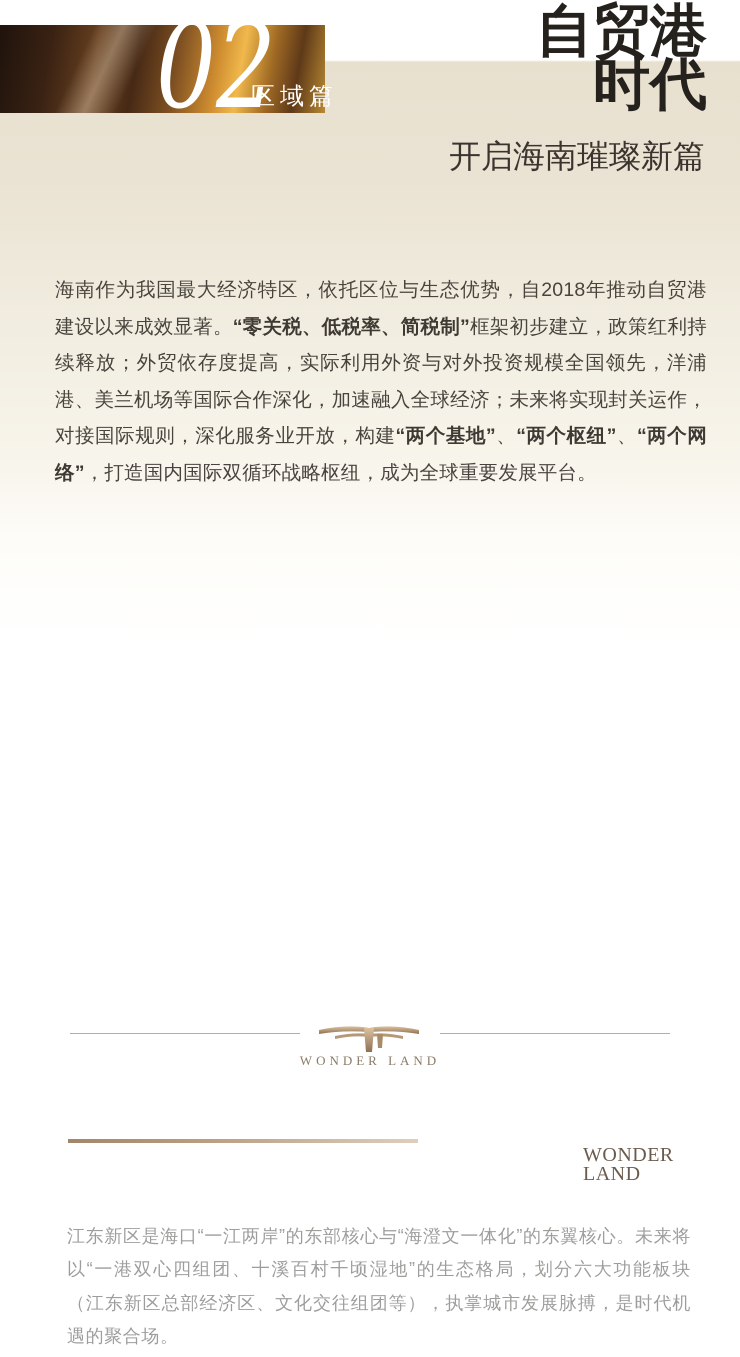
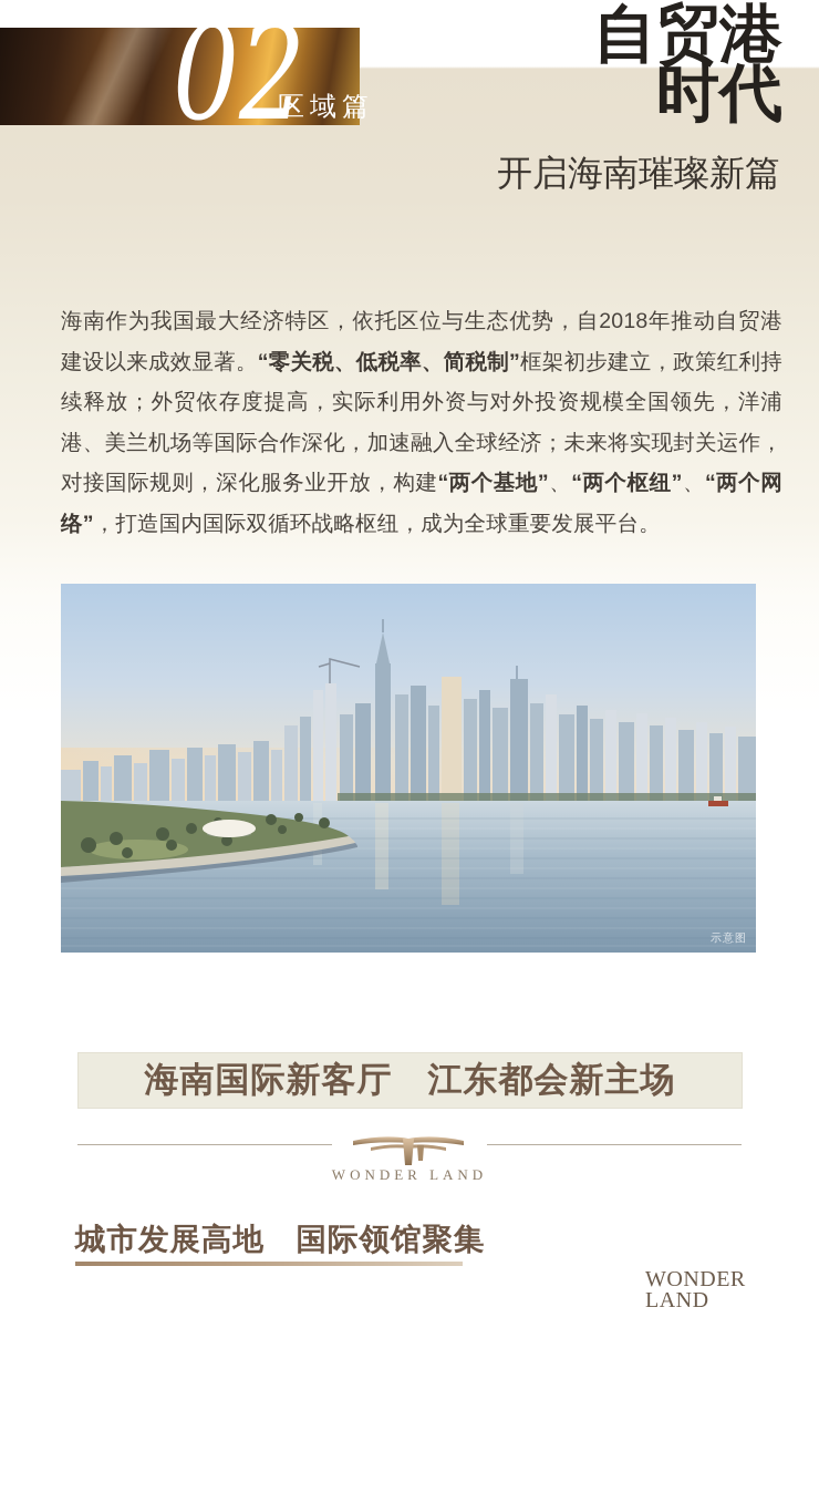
  02
  区域篇
  自贸港
  时代
  开启海南璀璨新篇
  海南作为我国最大经济特区，依托区位与生态优势，自2018年推动自贸港建设以来成效显著。“零关税、低税率、简税制”框架初步建立，政策红利持续释放；外贸依存度提高，实际利用外资与对外投资规模全国领先，洋浦港、美兰机场等国际合作深化，加速融入全球经济；未来将实现封关运作，对接国际规则，深化服务业开放，构建“两个基地”、“两个枢纽”、“两个网络”，打造国内国际双循环战略枢纽，成为全球重要发展平台。
+ 示意图
+ 海南国际新客厅 江东都会新主场
  WONDER LAND
+ 城市发展高地 国际领馆聚集
  WONDER
  LAND
- 江东新区是海口“一江两岸”的东部核心与“海澄文一体化”的东翼核心。未来将以“一港双心四组团、十溪百村千顷湿地”的生态格局，划分六大功能板块（江东新区总部经济区、文化交往组团等），执掌城市发展脉搏，是时代机遇的聚合场。
